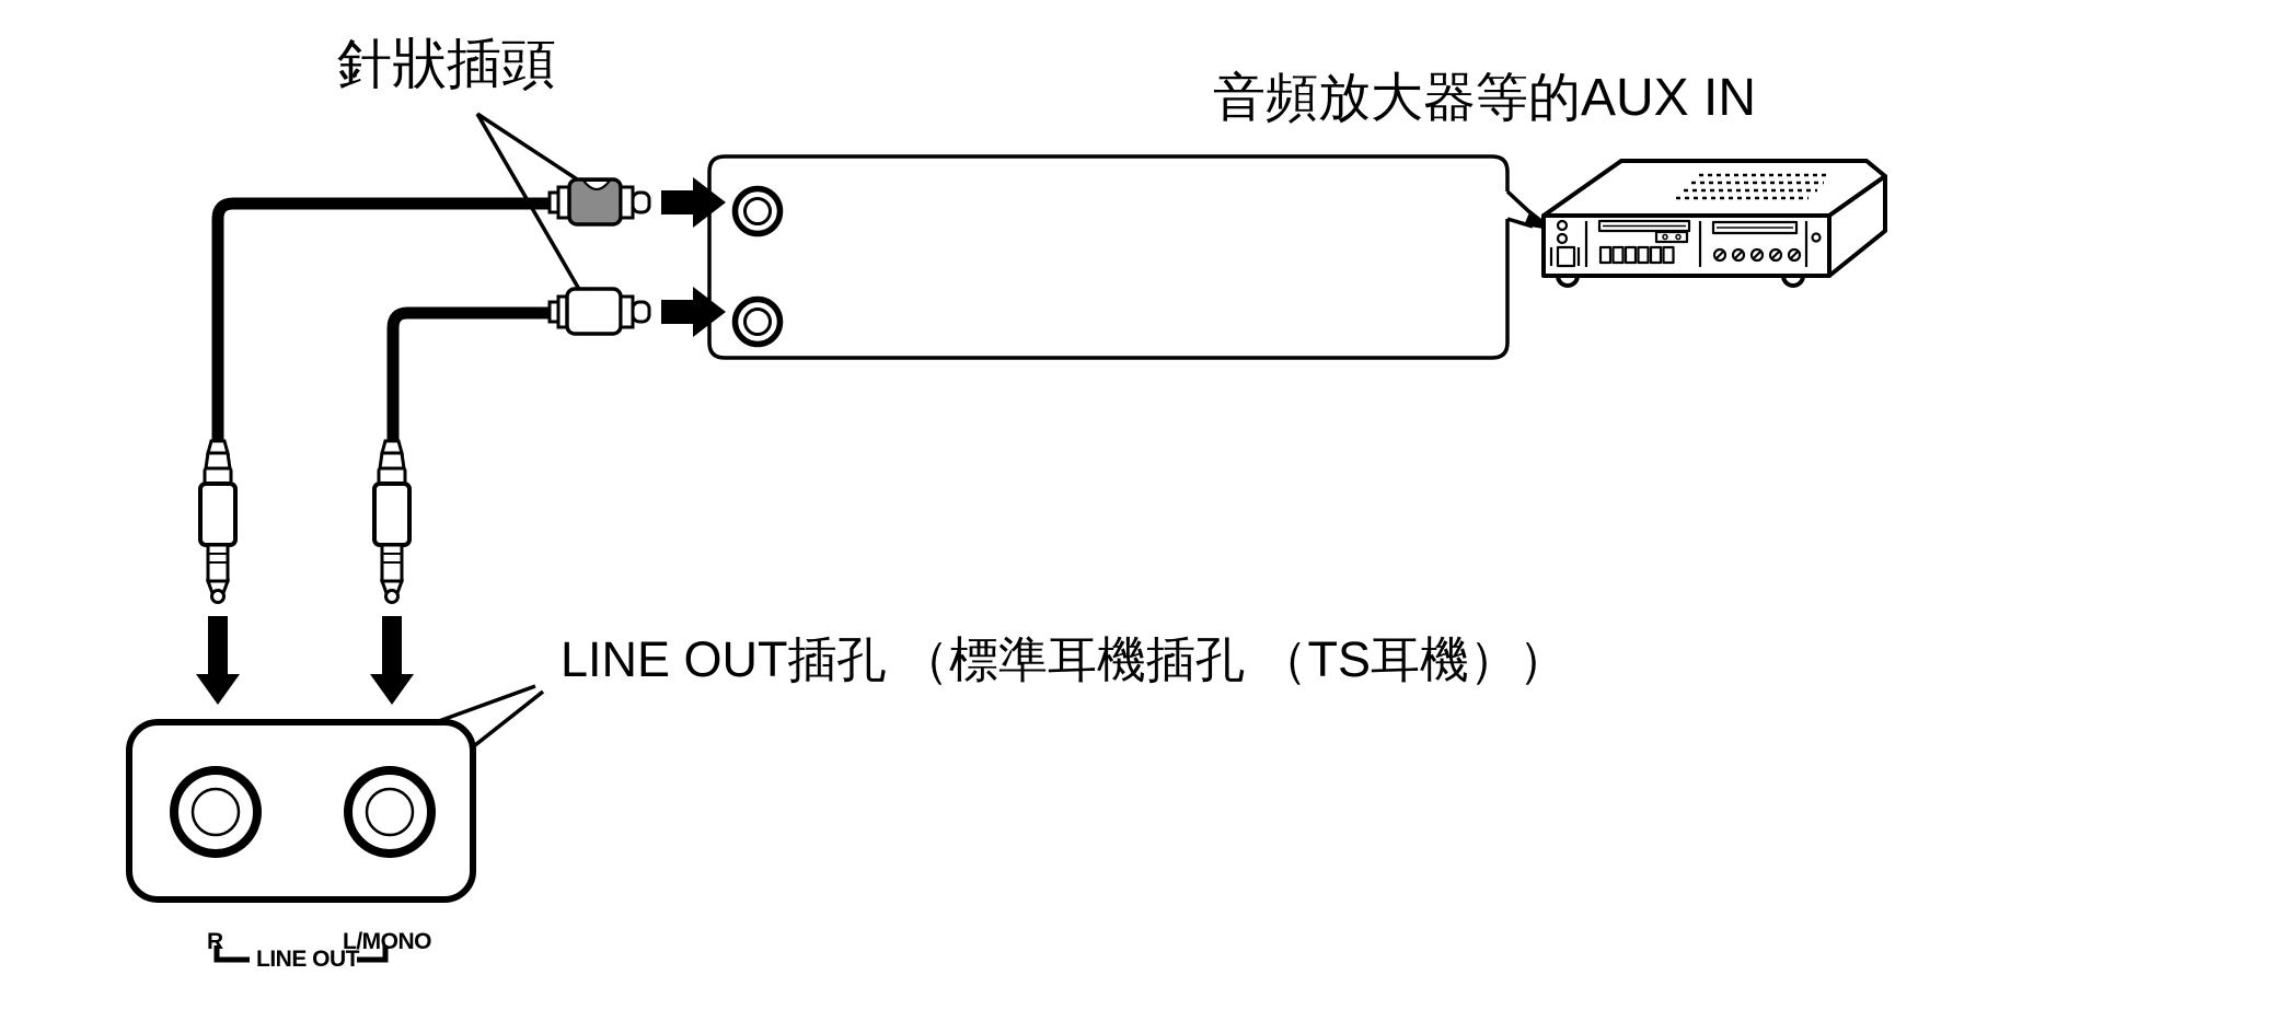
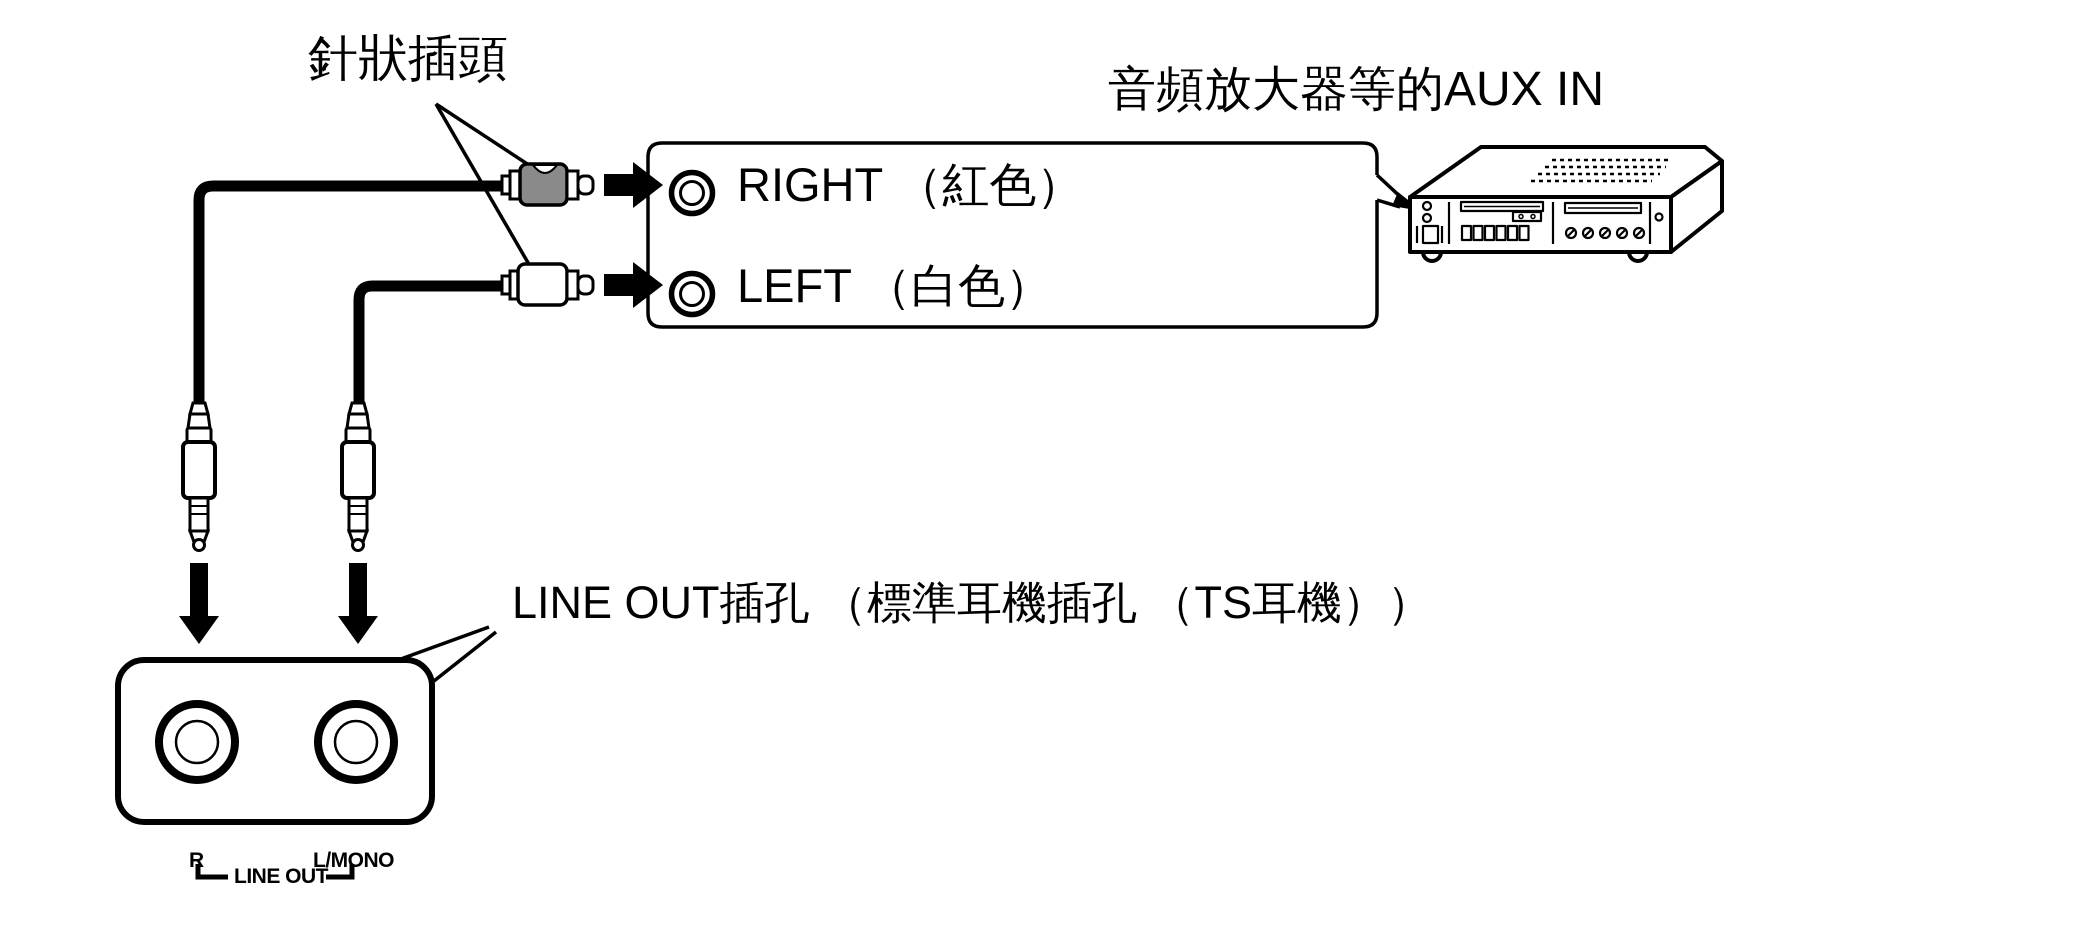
  針狀插頭
  音頻放大器等的AUX IN
+ RIGHT （紅色）
+ LEFT （白色）
  LINE OUT插孔 （標準耳機插孔 （TS耳機））
  R
  L/MONO
  LINE OUT
